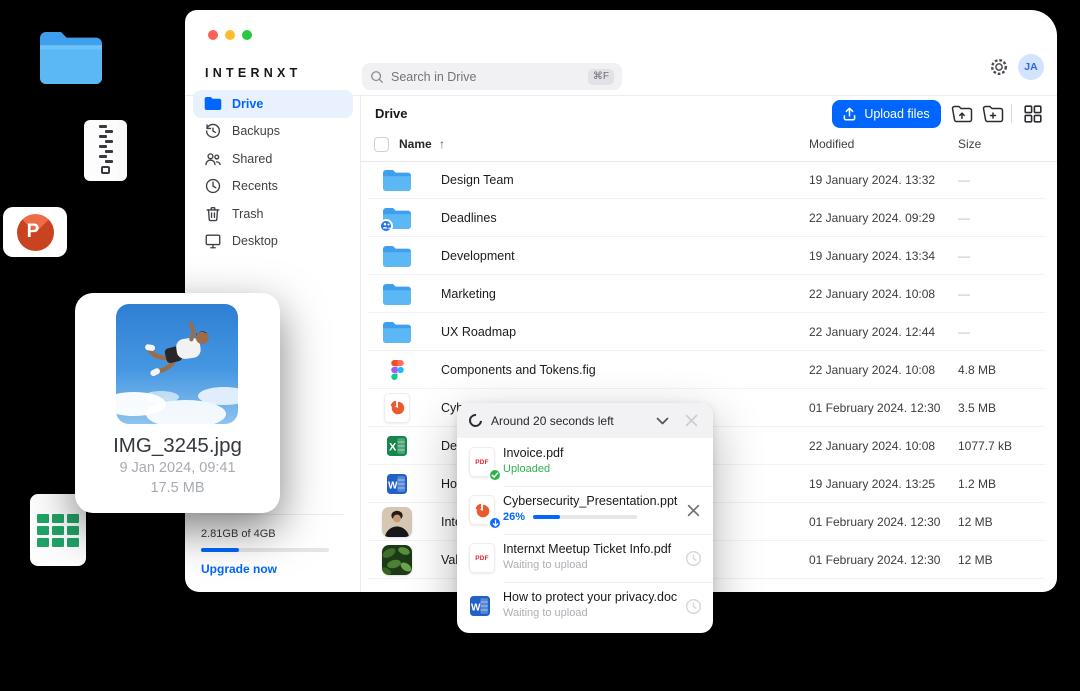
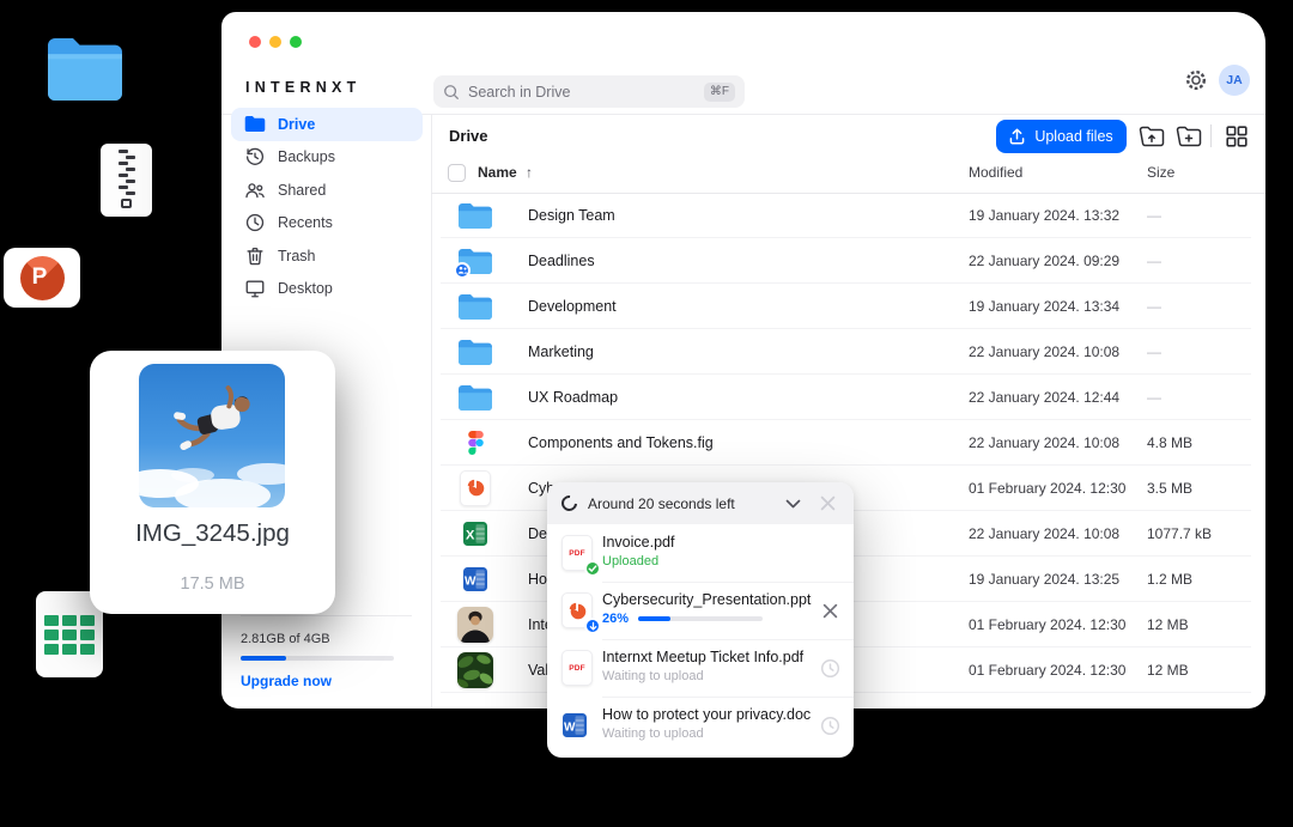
  P
  IMG_3245.jpg
- 9 Jan 2024, 09:41
  17.5 MB
  INTERNXT
  Search in Drive
  ⌘F
  JA
  Drive
  Backups
  Shared
  Recents
  Trash
  Desktop
  2.81GB of 4GB
  Upgrade now
  Drive
  Upload files
  Name ↑
  Modified
  Size
  Design Team
  19 January 2024. 13:32
  —
  Deadlines
  22 January 2024. 09:29
  —
  Development
  19 January 2024. 13:34
  —
  Marketing
  22 January 2024. 10:08
  —
  UX Roadmap
  22 January 2024. 12:44
  —
  Components and Tokens.fig
  22 January 2024. 10:08
  4.8 MB
  01 February 2024. 12:30
  3.5 MB
  X
  22 January 2024. 10:08
  1077.7 kB
  W
  19 January 2024. 13:25
  1.2 MB
  Int
  01 February 2024. 12:30
  12 MB
  01 February 2024. 12:30
  12 MB
  Around 20 seconds left
  Invoice.pdf
  Uploaded
  Cybersecurity_Presentation.ppt
  26%
  Internxt Meetup Ticket Info.pdf
  Waiting to upload
  W
  How to protect your privacy.doc
  Waiting to upload
